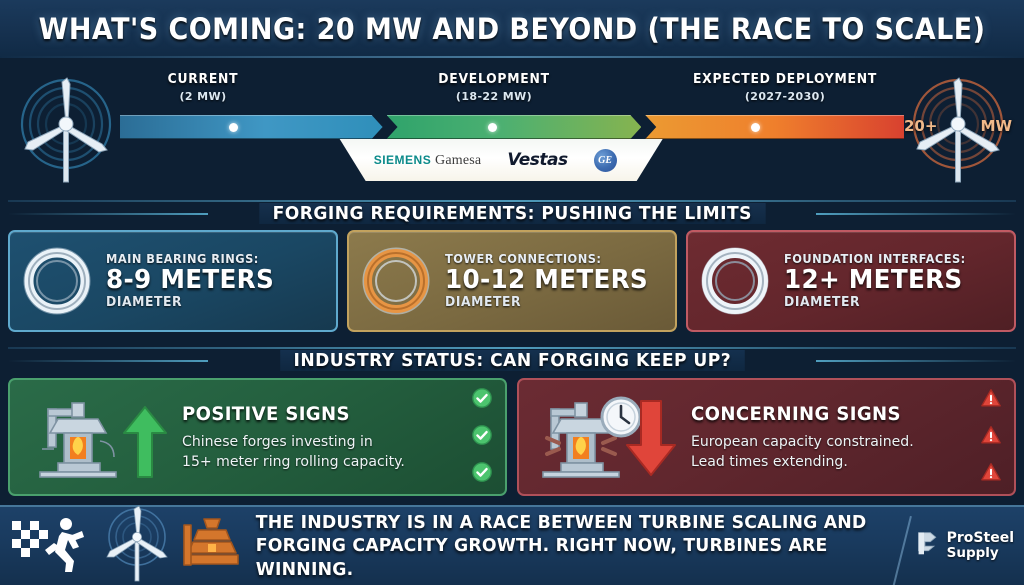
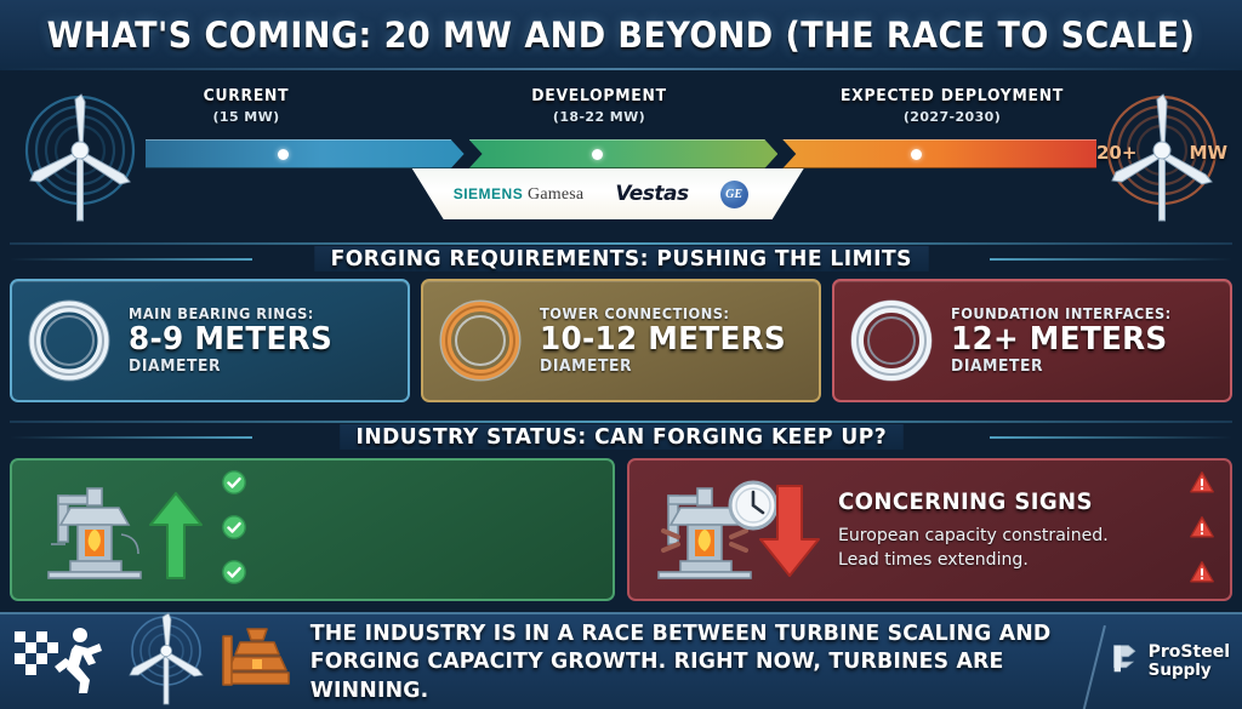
  WHAT'S COMING: 20 MW AND BEYOND (THE RACE TO SCALE)
  20+
  MW
  CURRENT
- (2 MW)
+ (15 MW)
  DEVELOPMENT
  (18-22 MW)
  EXPECTED DEPLOYMENT
  (2027-2030)
  SIEMENS Gamesa
  Vestas
  GE
  FORGING REQUIREMENTS: PUSHING THE LIMITS
  MAIN BEARING RINGS:
  8-9 METERS
  DIAMETER
  TOWER CONNECTIONS:
  10-12 METERS
  DIAMETER
  FOUNDATION INTERFACES:
  12+ METERS
  DIAMETER
  INDUSTRY STATUS: CAN FORGING KEEP UP?
- POSITIVE SIGNS
- Chinese forges investing in
- 15+ meter ring rolling capacity.
  CONCERNING SIGNS
  European capacity constrained.
  Lead times extending.
  THE INDUSTRY IS IN A RACE BETWEEN TURBINE SCALING AND
  FORGING CAPACITY GROWTH. RIGHT NOW, TURBINES ARE WINNING.
  ProSteel
  Supply
